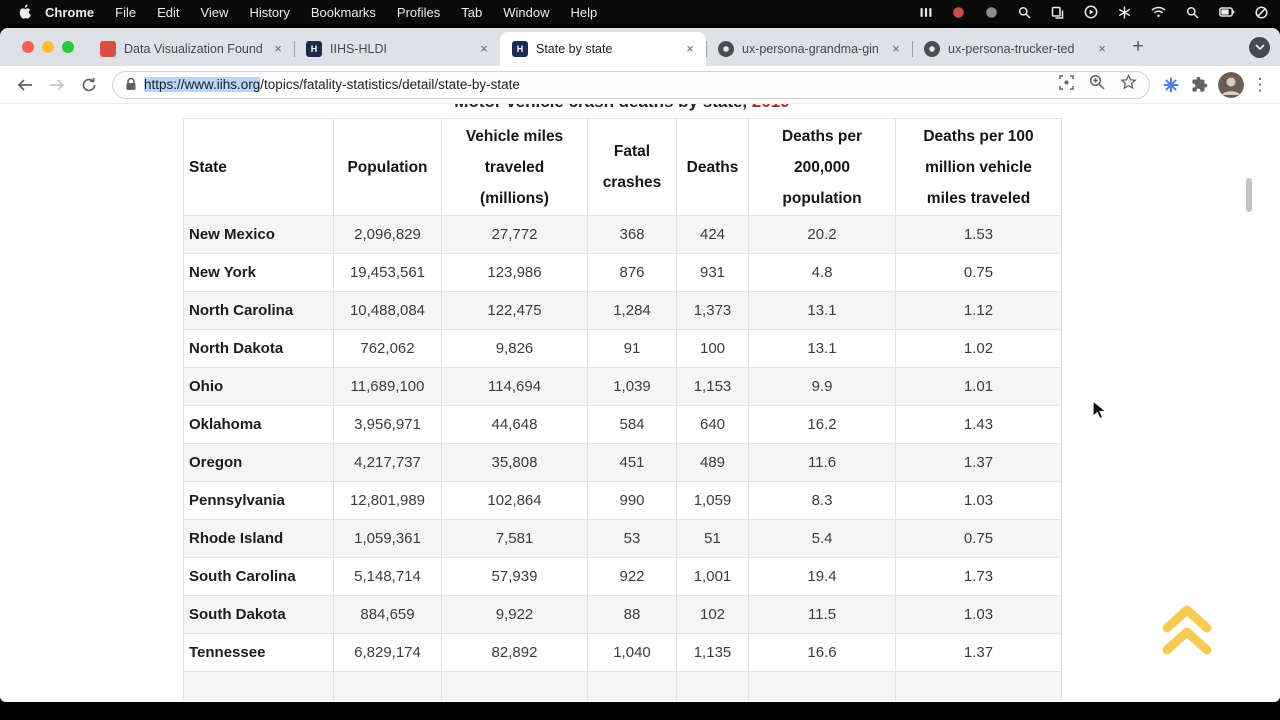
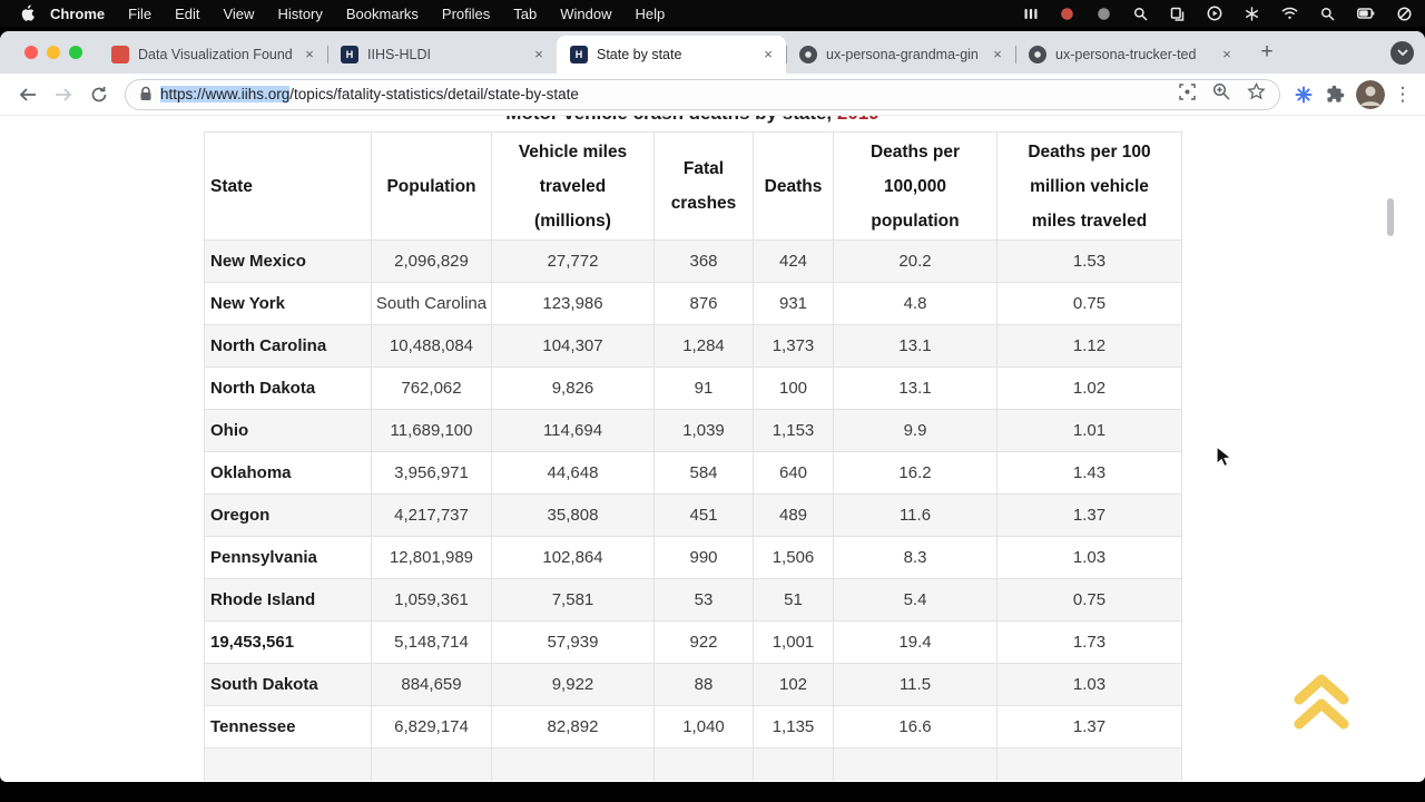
  Chrome
  File
  Edit
  View
  History
  Bookmarks
  Profiles
  Tab
  Window
  Help
  Data Visualization Found
  ×
  H
  IIHS-HLDI
  ×
  H
  State by state
  ×
  ux-persona-grandma-gin
  ×
  ux-persona-trucker-ted
  ×
  +
  https://www.iihs.org/topics/fatality-statistics/detail/state-by-state
  ⋮
- State	Population	Vehicle miles traveled (millions)	Fatal crashes	Deaths	Deaths per 200,000 population	Deaths per 100 million vehicle miles traveled
+ State	Population	Vehicle miles traveled (millions)	Fatal crashes	Deaths	Deaths per 100,000 population	Deaths per 100 million vehicle miles traveled
  New Mexico	2,096,829	27,772	368	424	20.2	1.53
- New York	19,453,561	123,986	876	931	4.8	0.75
+ New York	South Carolina	123,986	876	931	4.8	0.75
- North Carolina	10,488,084	122,475	1,284	1,373	13.1	1.12
+ North Carolina	10,488,084	104,307	1,284	1,373	13.1	1.12
  North Dakota	762,062	9,826	91	100	13.1	1.02
  Ohio	11,689,100	114,694	1,039	1,153	9.9	1.01
  Oklahoma	3,956,971	44,648	584	640	16.2	1.43
  Oregon	4,217,737	35,808	451	489	11.6	1.37
- Pennsylvania	12,801,989	102,864	990	1,059	8.3	1.03
+ Pennsylvania	12,801,989	102,864	990	1,506	8.3	1.03
  Rhode Island	1,059,361	7,581	53	51	5.4	0.75
- South Carolina	5,148,714	57,939	922	1,001	19.4	1.73
+ 19,453,561	5,148,714	57,939	922	1,001	19.4	1.73
  South Dakota	884,659	9,922	88	102	11.5	1.03
  Tennessee	6,829,174	82,892	1,040	1,135	16.6	1.37
